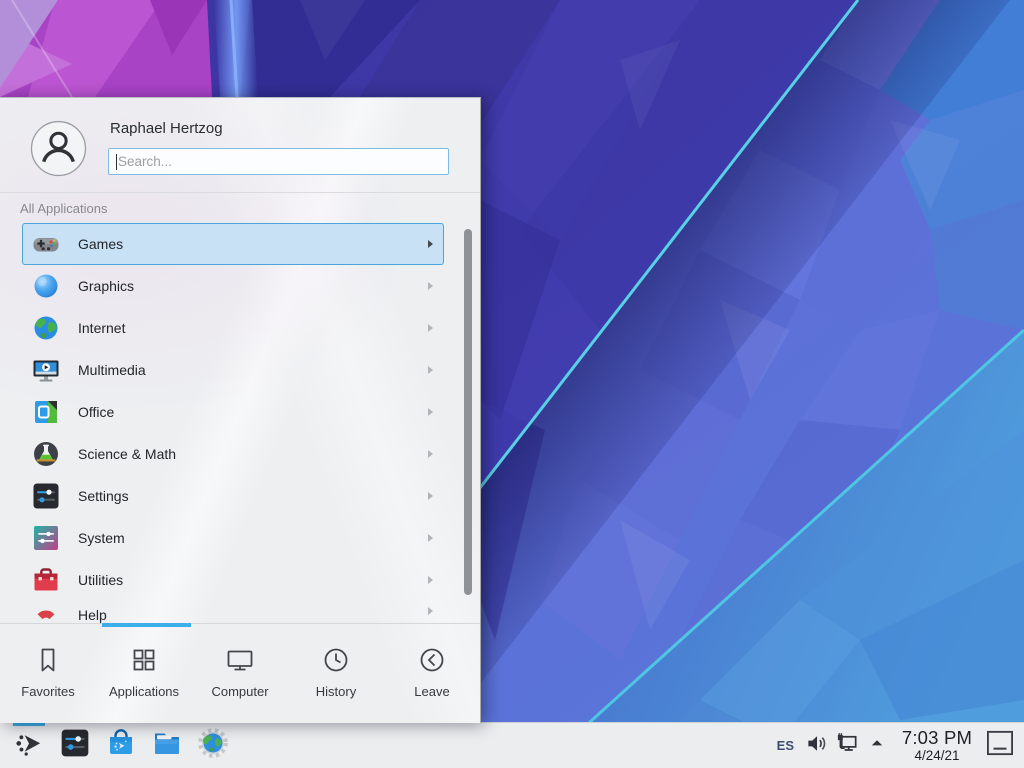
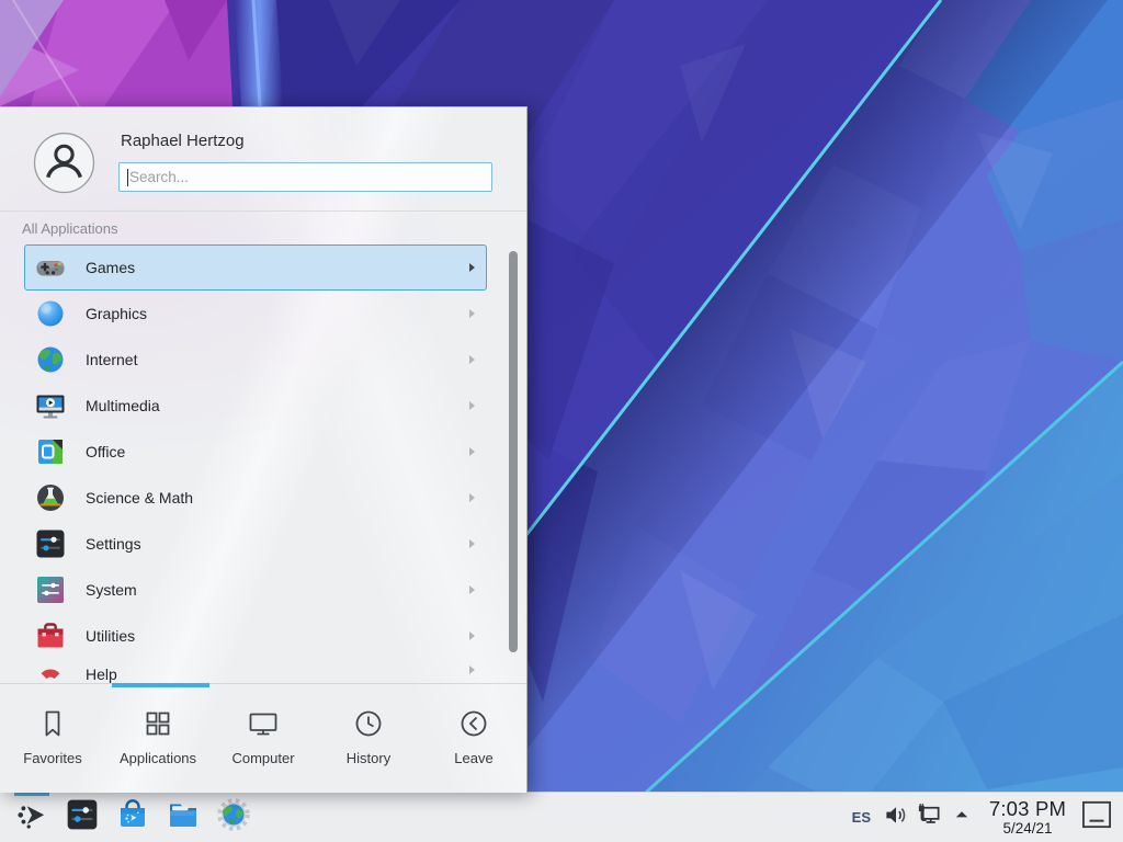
  ES
  7:03 PM
- 4/24/21
+ 5/24/21
  Raphael Hertzog
  Search...
  All Applications
  Games
  Graphics
  Internet
  Multimedia
  Office
  Science & Math
  Settings
  System
  Utilities
  Help
  Favorites
  Applications
  Computer
  History
  Leave
